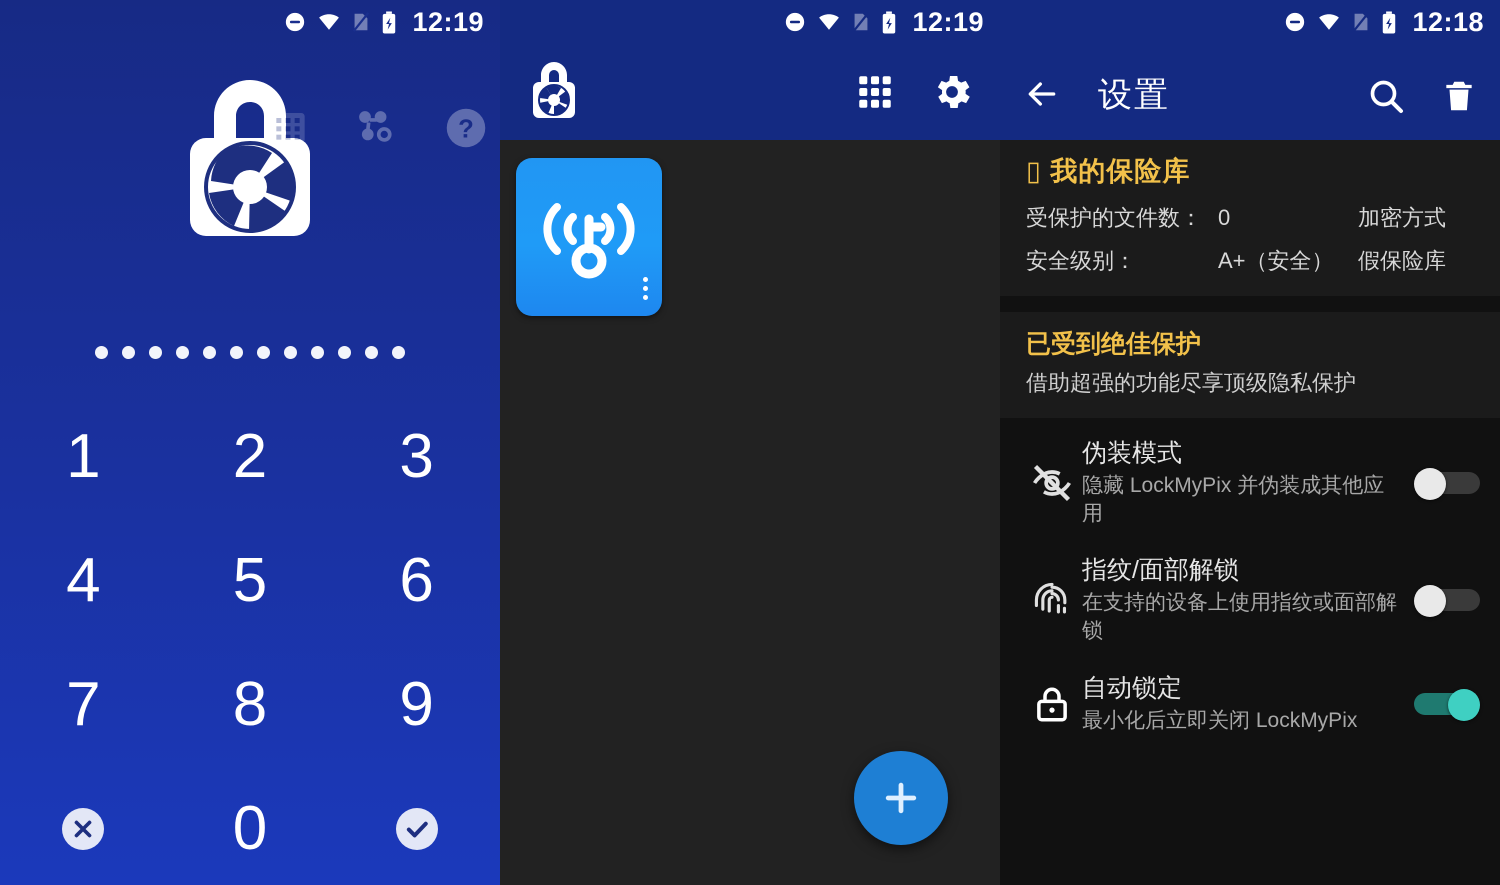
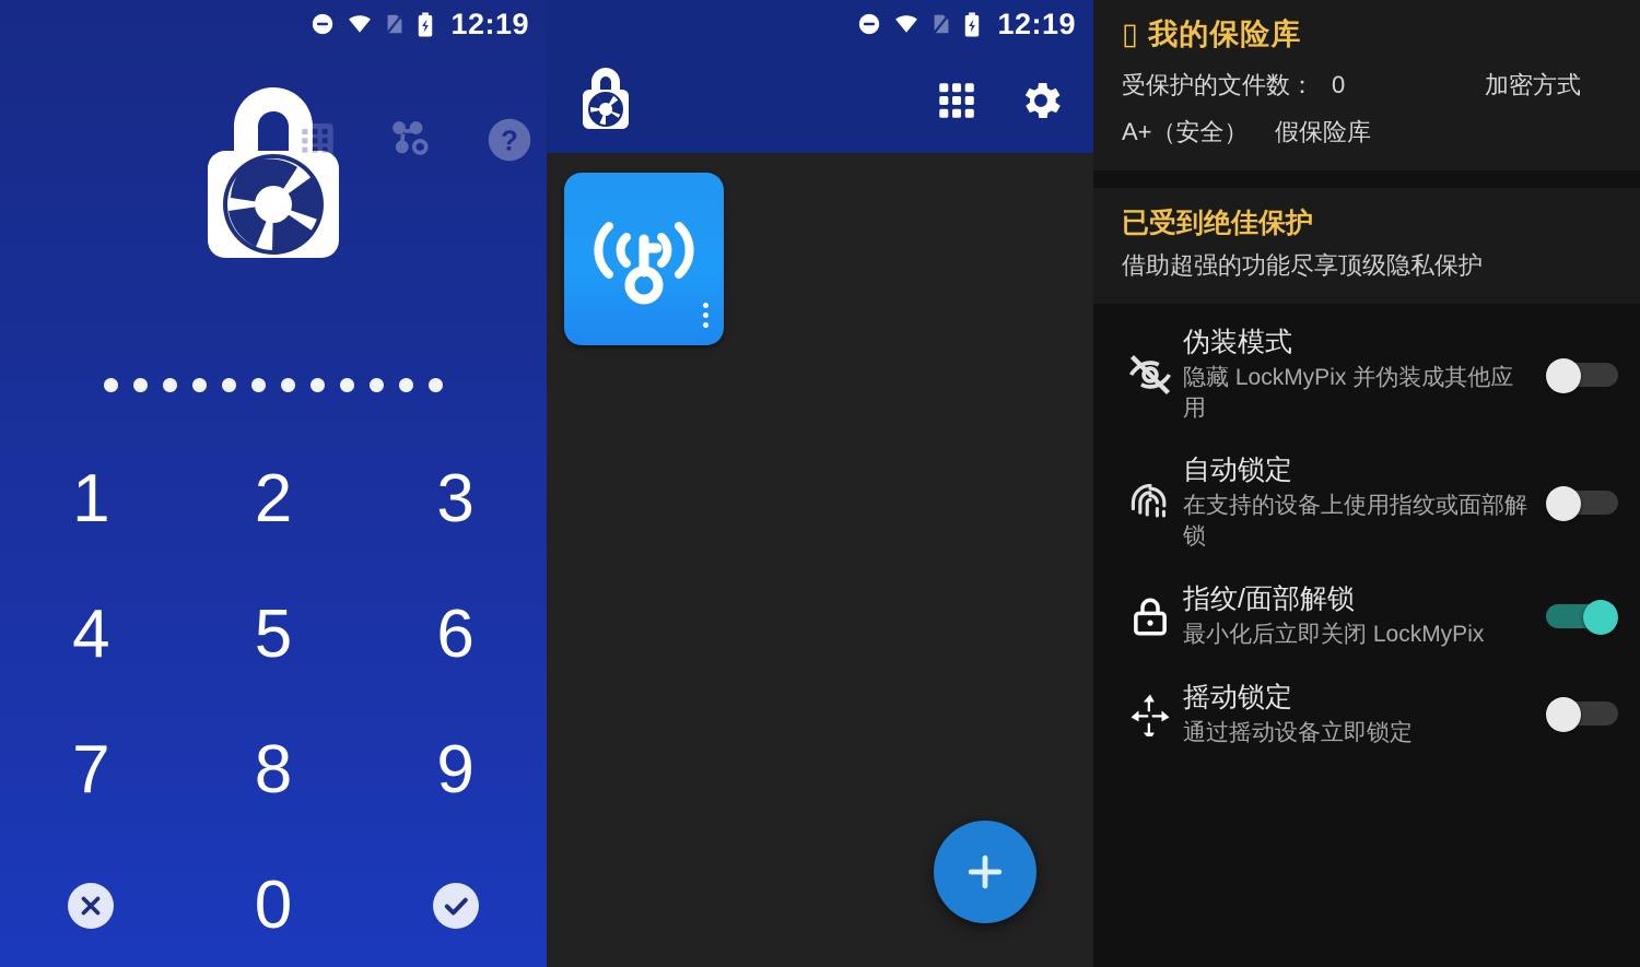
  12:19
  ?
  1
  2
  3
  4
  5
  6
  7
  8
  9
  0
  12:19
- 12:18
- 设置
  ▯ 我的保险库
  受保护的文件数：
  0
  加密方式
- 安全级别：
  A+（安全）
  假保险库
  已受到绝佳保护
  借助超强的功能尽享顶级隐私保护
  伪装模式
  隐藏 LockMyPix 并伪装成其他应用
- 指纹/面部解锁
+ 自动锁定
  在支持的设备上使用指纹或面部解锁
- 自动锁定
+ 指纹/面部解锁
  最小化后立即关闭 LockMyPix
+ 摇动锁定
+ 通过摇动设备立即锁定
